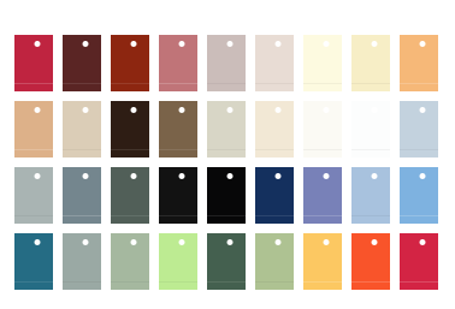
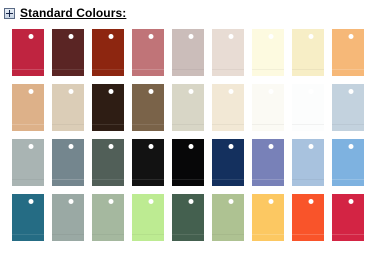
+ Standard Colours:
